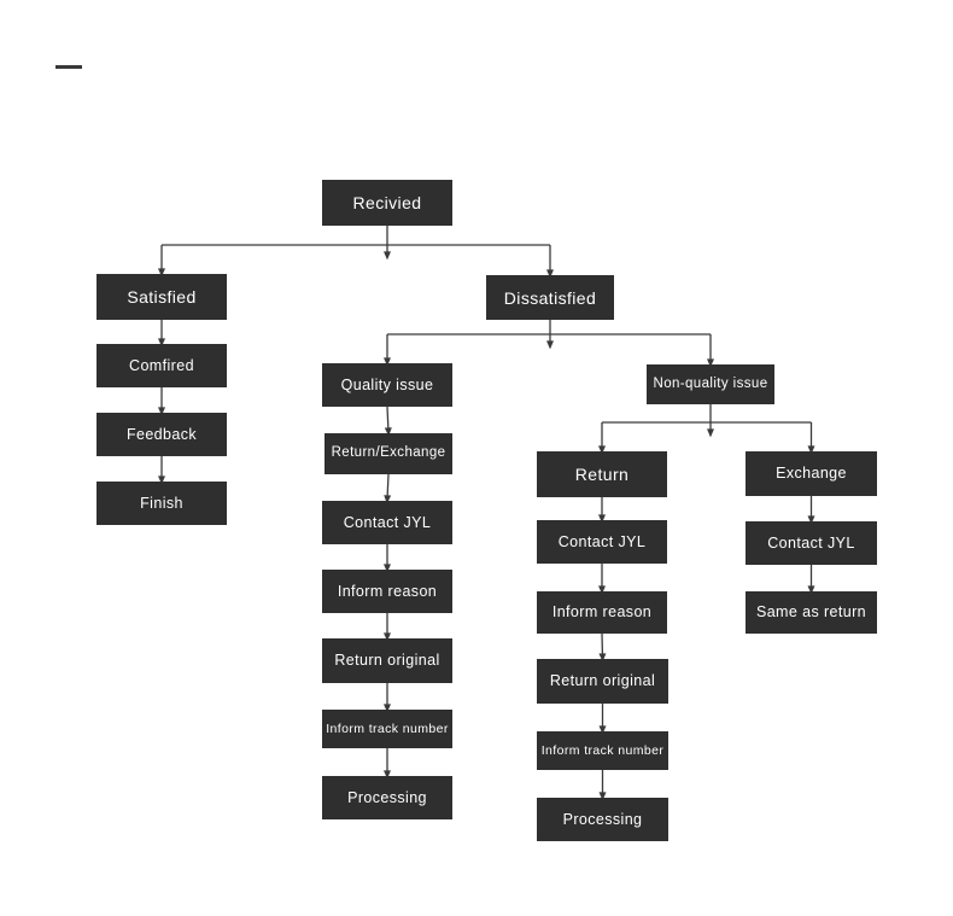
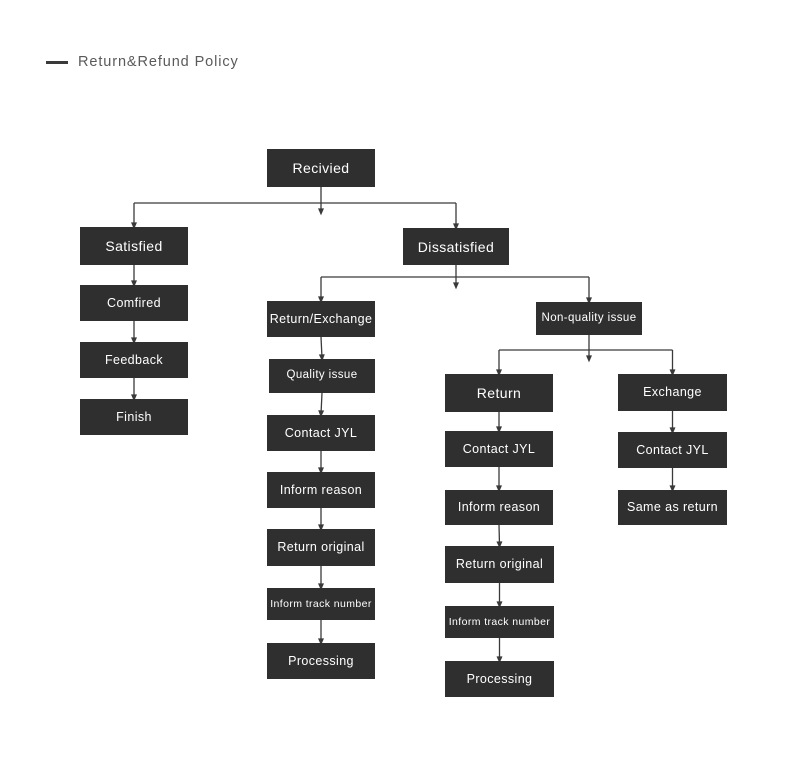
+ Return&Refund Policy
  Recivied
  Satisfied
  Dissatisfied
  Comfired
  Feedback
  Finish
- Quality issue
+ Return/Exchange
  Non-quality issue
- Return/Exchange
+ Quality issue
  Contact JYL
  Inform reason
  Return original
  Inform track number
  Processing
  Return
  Exchange
  Contact JYL
  Inform reason
  Return original
  Inform track number
  Processing
  Contact JYL
  Same as return
